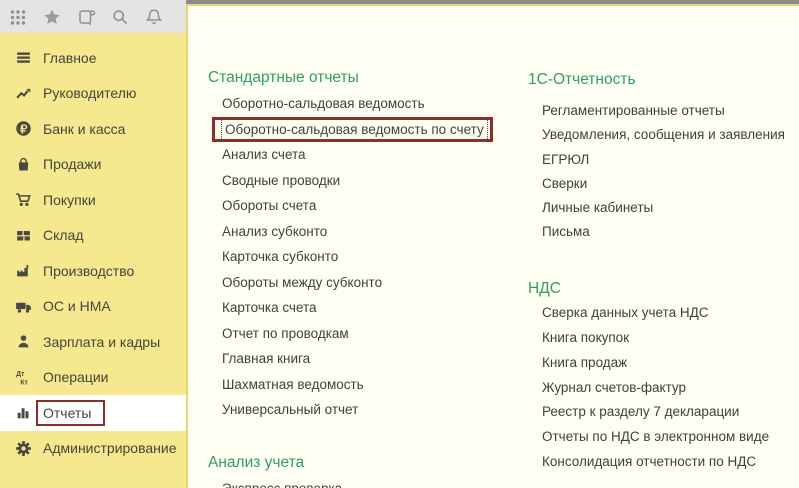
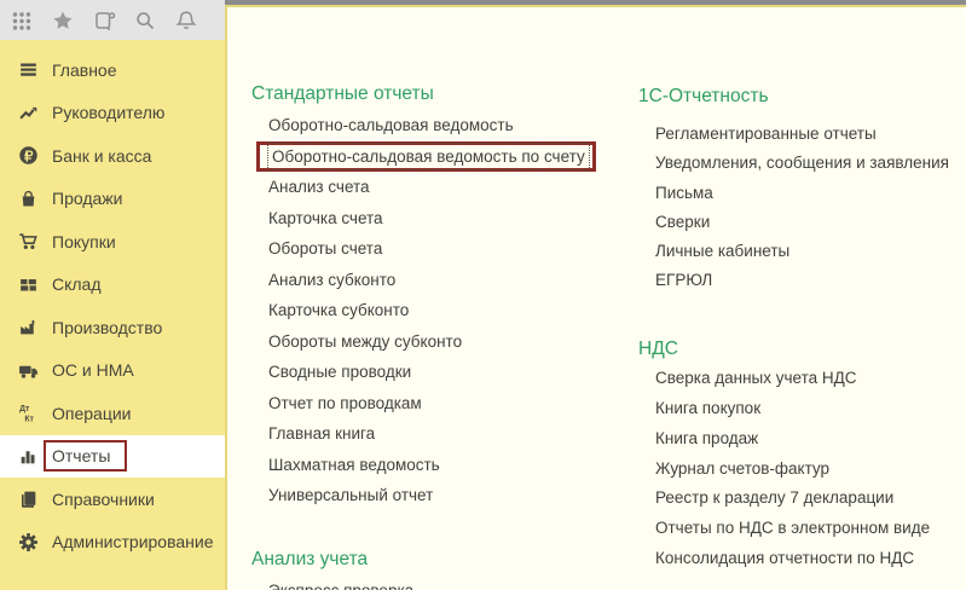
  Главное
  Руководителю
  Банк и касса
  Продажи
  Покупки
  Склад
  Производство
  ОС и НМА
- Зарплата и кадры
  Операции
  Отчеты
+ Справочники
  Администрирование
  Стандартные отчеты
  Оборотно-сальдовая ведомость
  Оборотно-сальдовая ведомость по счету
  Анализ счета
- Сводные проводки
+ Карточка счета
  Обороты счета
  Анализ субконто
  Карточка субконто
  Обороты между субконто
- Карточка счета
+ Сводные проводки
  Отчет по проводкам
  Главная книга
  Шахматная ведомость
  Универсальный отчет
  Анализ учета
  1С-Отчетность
  Регламентированные отчеты
  Уведомления, сообщения и заявления
- ЕГРЮЛ
+ Письма
  Сверки
  Личные кабинеты
- Письма
+ ЕГРЮЛ
  НДС
  Сверка данных учета НДС
  Книга покупок
  Книга продаж
  Журнал счетов-фактур
  Реестр к разделу 7 декларации
  Отчеты по НДС в электронном виде
  Консолидация отчетности по НДС
